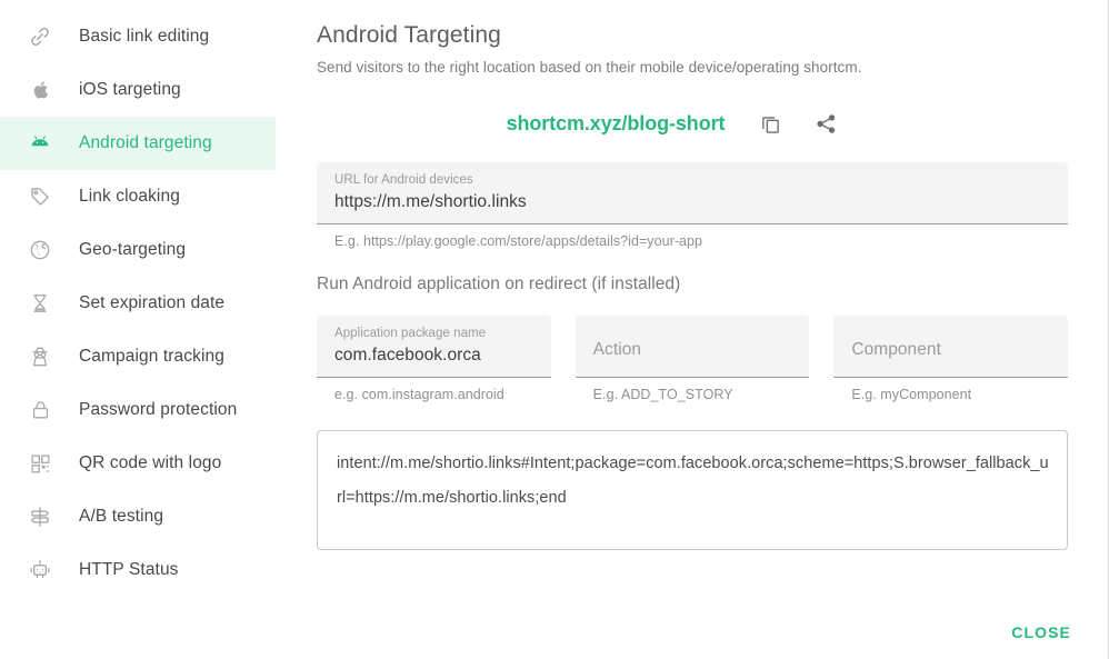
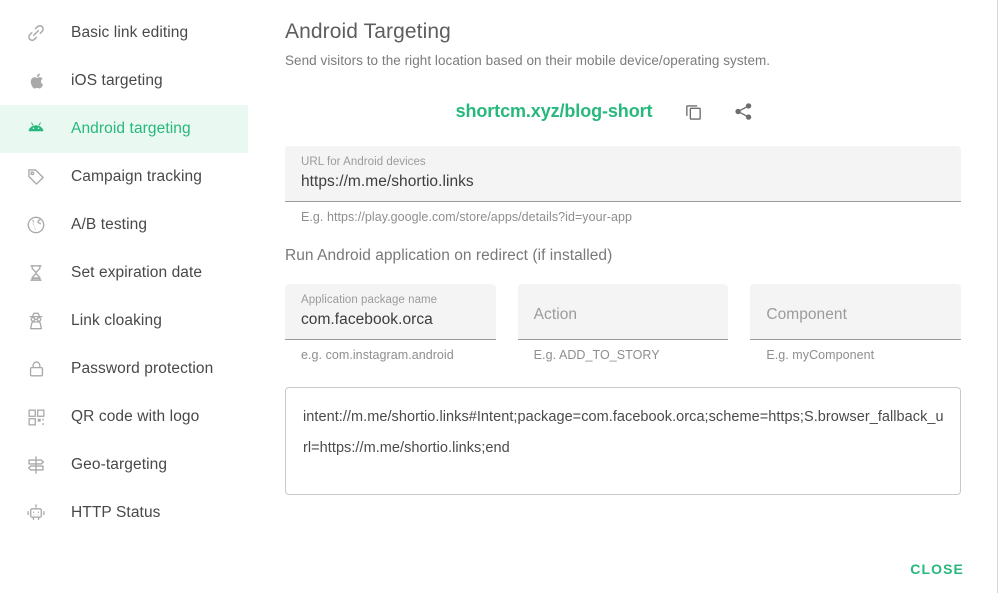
  Basic link editing
  iOS targeting
  Android targeting
- Link cloaking
+ Campaign tracking
- Geo-targeting
+ A/B testing
  Set expiration date
- Campaign tracking
+ Link cloaking
  Password protection
  QR code with logo
- A/B testing
+ Geo-targeting
  HTTP Status
  Android Targeting
- Send visitors to the right location based on their mobile device/operating shortcm.
+ Send visitors to the right location based on their mobile device/operating system.
  shortcm.xyz/blog-short
  URL for Android devices
  https://m.me/shortio.links
  E.g. https://play.google.com/store/apps/details?id=your-app
  Run Android application on redirect (if installed)
  Application package name
  com.facebook.orca
  e.g. com.instagram.android
  Action
  E.g. ADD_TO_STORY
  Component
  E.g. myComponent
  intent://m.me/shortio.links#Intent;package=com.facebook.orca;scheme=https;S.browser_fallback_url=https://m.me/shortio.links;end
  CLOSE
